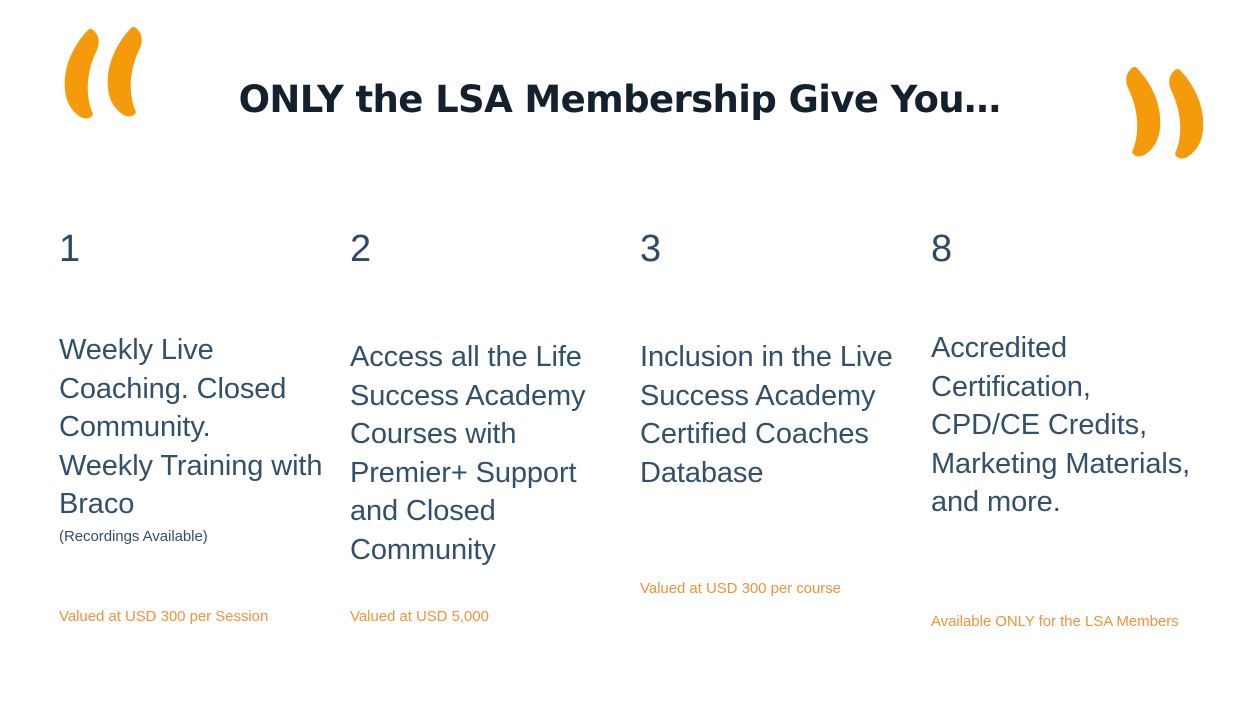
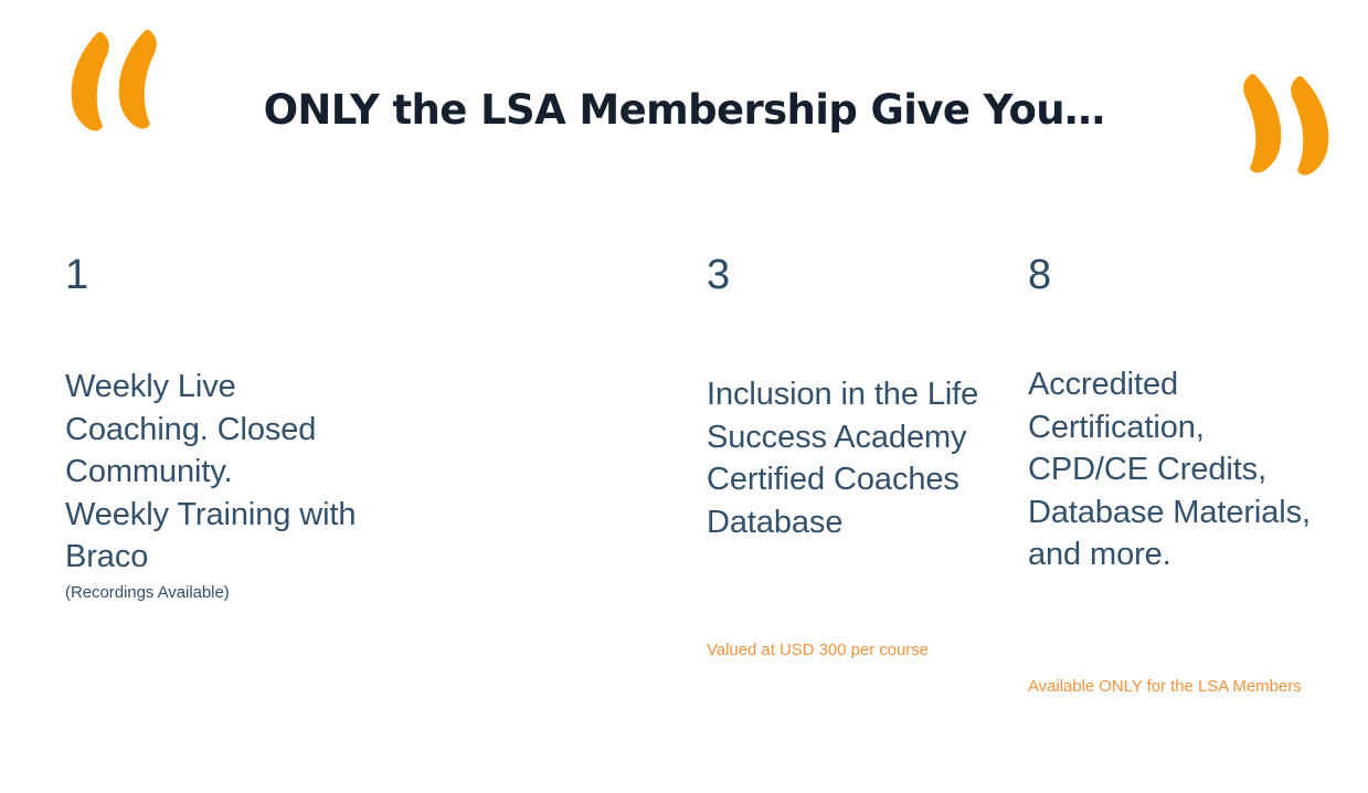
  ONLY the LSA Membership Give You…
  1
  Weekly Live Coaching. Closed Community.
  Weekly Training with Braco
  (Recordings Available)
- Valued at USD 300 per Session
- 2
- Access all the Life Success Academy Courses with Premier+ Support and Closed Community
- Valued at USD 5,000
  3
- Inclusion in the Live Success Academy Certified Coaches Database
+ Inclusion in the Life Success Academy Certified Coaches Database
  Valued at USD 300 per course
  8
- Accredited Certification, CPD/CE Credits, Marketing Materials, and more.
+ Accredited Certification, CPD/CE Credits, Database Materials, and more.
  Available ONLY for the LSA Members
